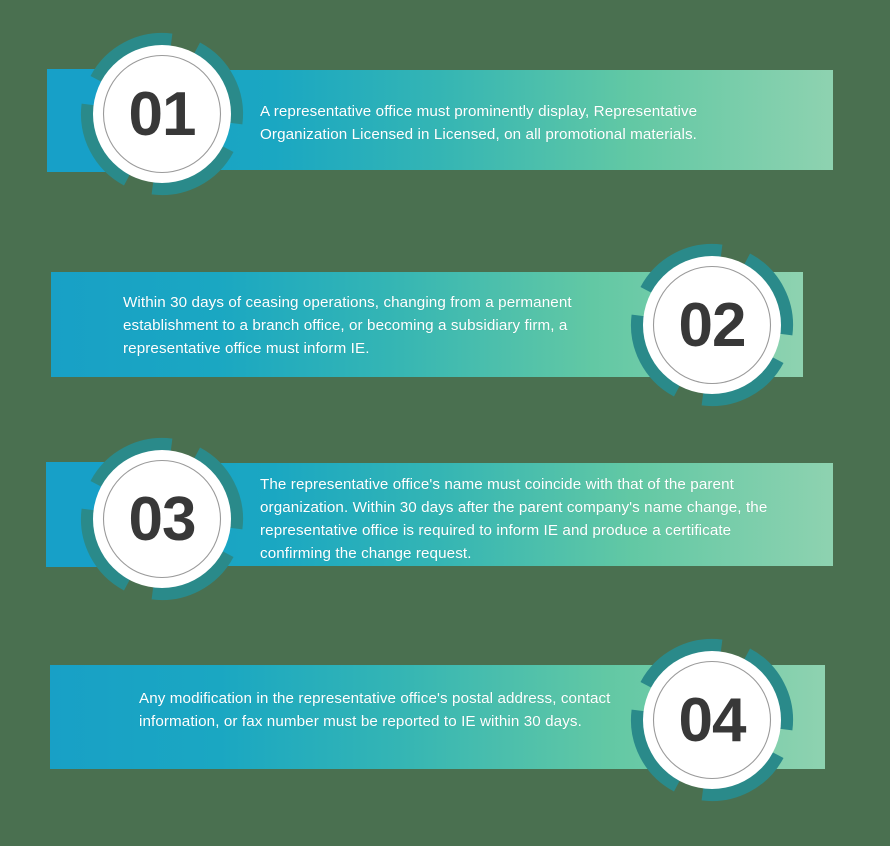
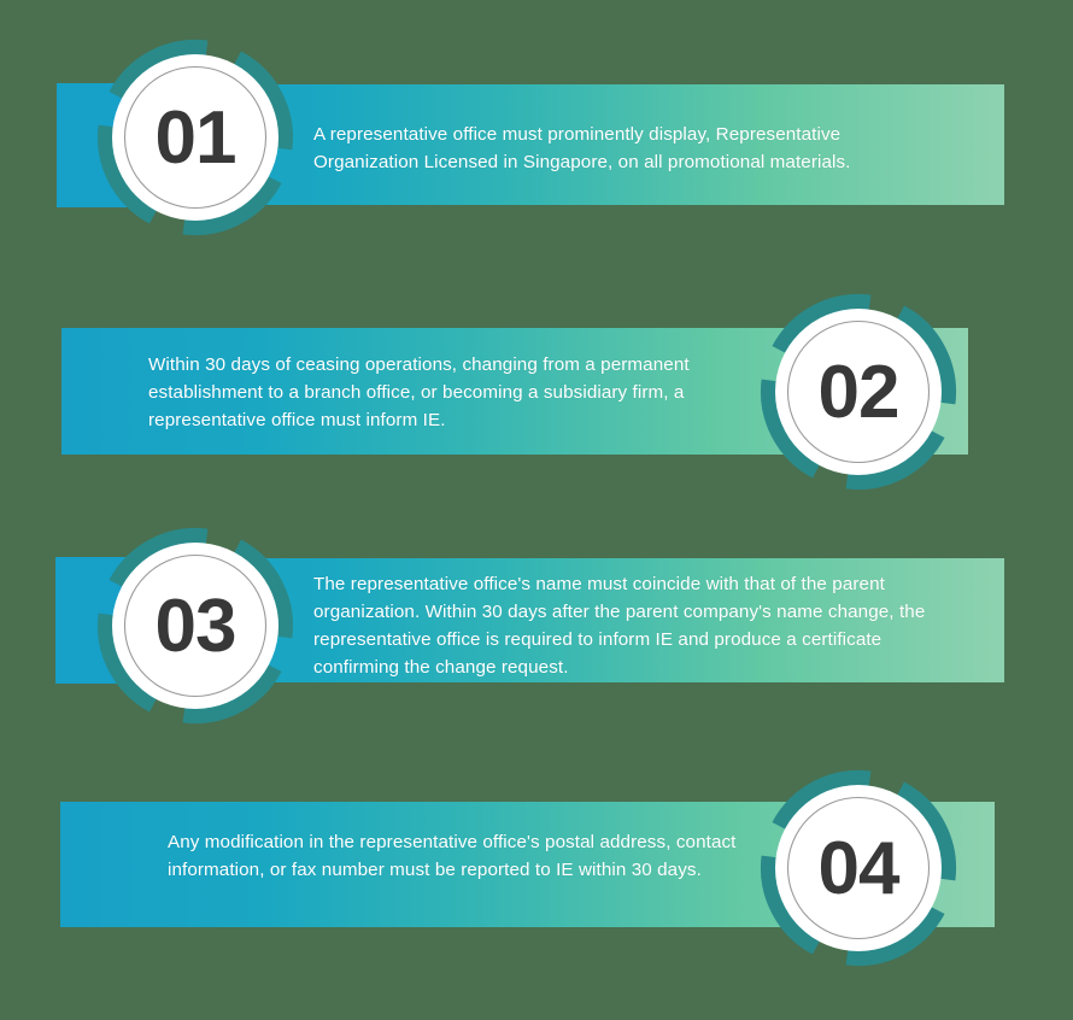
- A representative office must prominently display, Representative Organization Licensed in Licensed, on all promotional materials.
+ A representative office must prominently display, Representative Organization Licensed in Singapore, on all promotional materials.
  01
  Within 30 days of ceasing operations, changing from a permanent establishment to a branch office, or becoming a subsidiary firm, a representative office must inform IE.
  02
  The representative office's name must coincide with that of the parent organization. Within 30 days after the parent company's name change, the representative office is required to inform IE and produce a certificate confirming the change request.
  03
  Any modification in the representative office's postal address, contact information, or fax number must be reported to IE within 30 days.
  04
